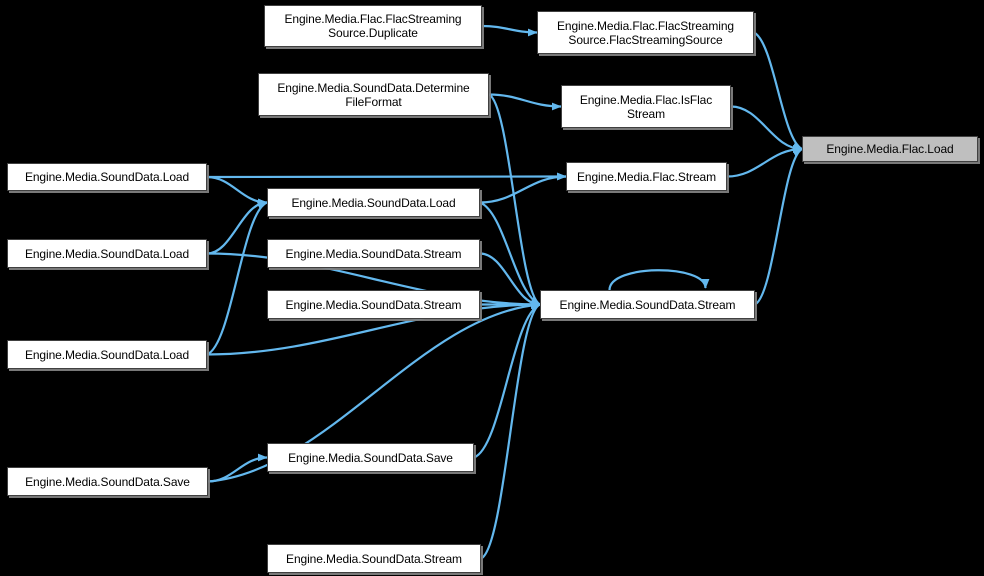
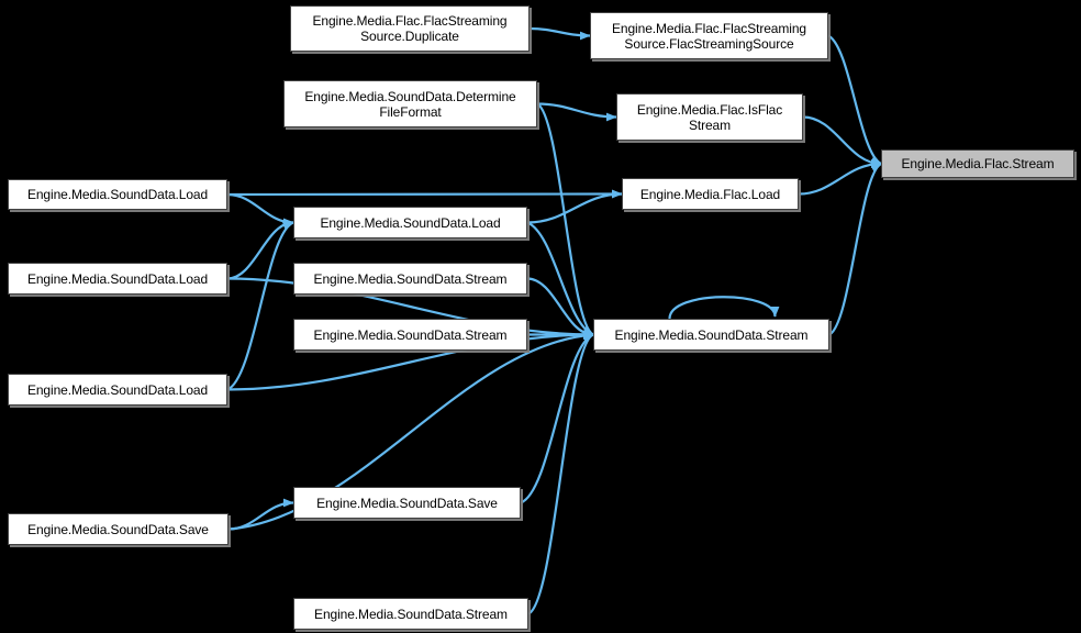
  Engine.Media.Flac.FlacStreaming
  Source.Duplicate
  Engine.Media.Flac.FlacStreaming
  Source.FlacStreamingSource
  Engine.Media.SoundData.Determine
  FileFormat
  Engine.Media.Flac.IsFlac
  Stream
- Engine.Media.Flac.Load
+ Engine.Media.Flac.Stream
  Engine.Media.SoundData.Load
- Engine.Media.Flac.Stream
+ Engine.Media.Flac.Load
  Engine.Media.SoundData.Load
  Engine.Media.SoundData.Load
  Engine.Media.SoundData.Stream
  Engine.Media.SoundData.Stream
  Engine.Media.SoundData.Stream
  Engine.Media.SoundData.Load
  Engine.Media.SoundData.Save
  Engine.Media.SoundData.Save
  Engine.Media.SoundData.Stream
